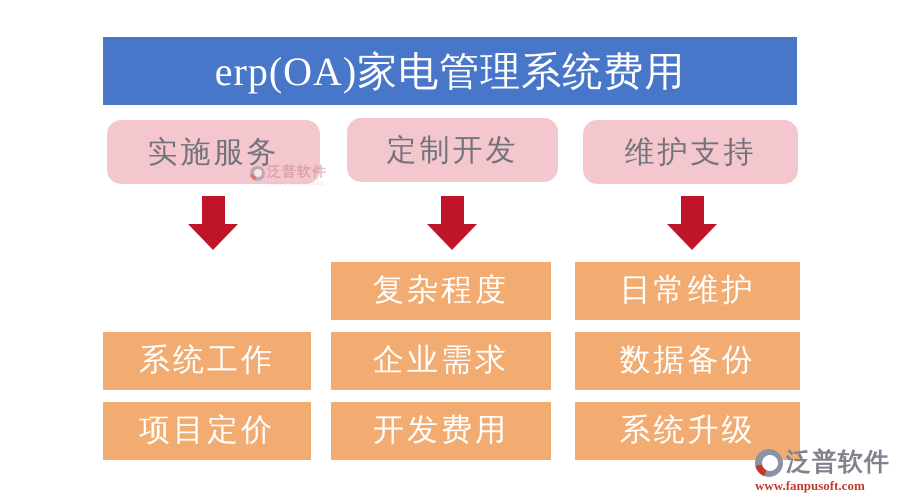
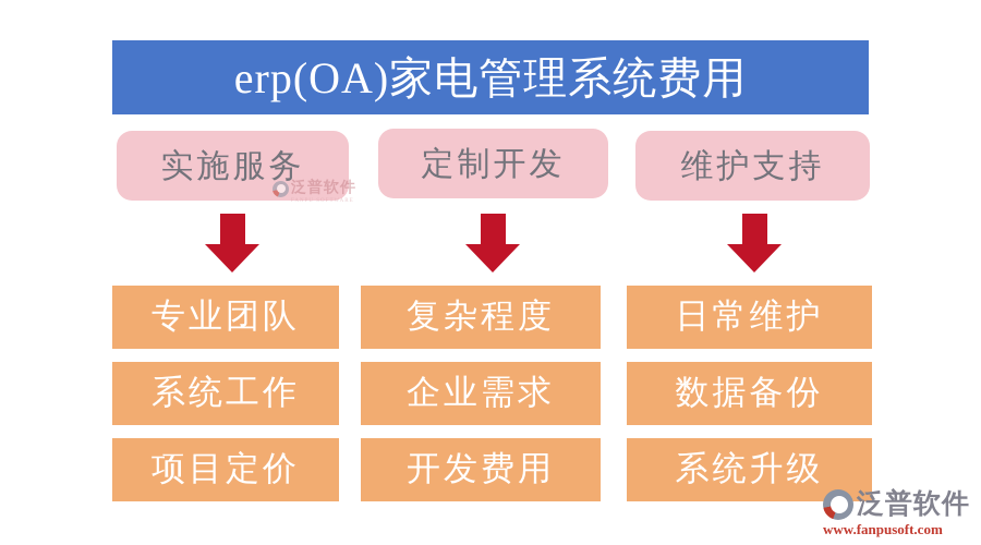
  erp(OA)家电管理系统费用
  实施服务
  定制开发
  维护支持
+ 专业团队
  系统工作
  项目定价
  复杂程度
  企业需求
  开发费用
  日常维护
  数据备份
  系统升级
  泛普软件
  泛普软件
  www.fanpusoft.com
